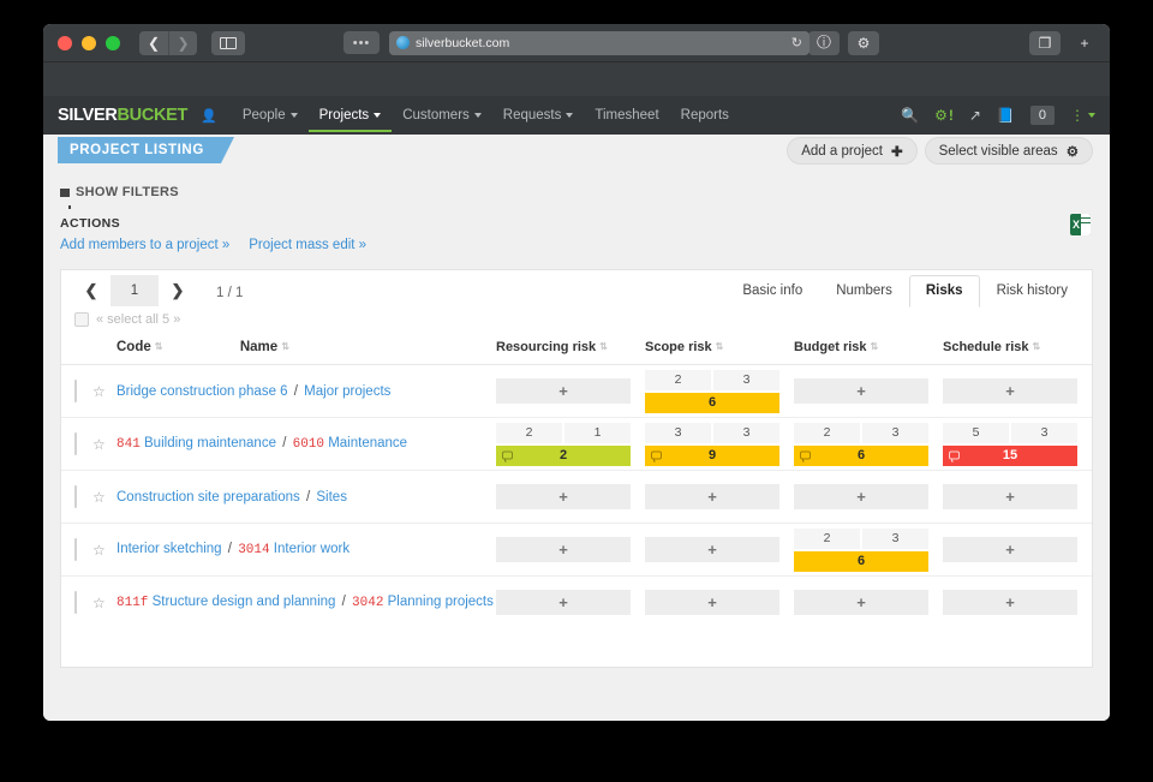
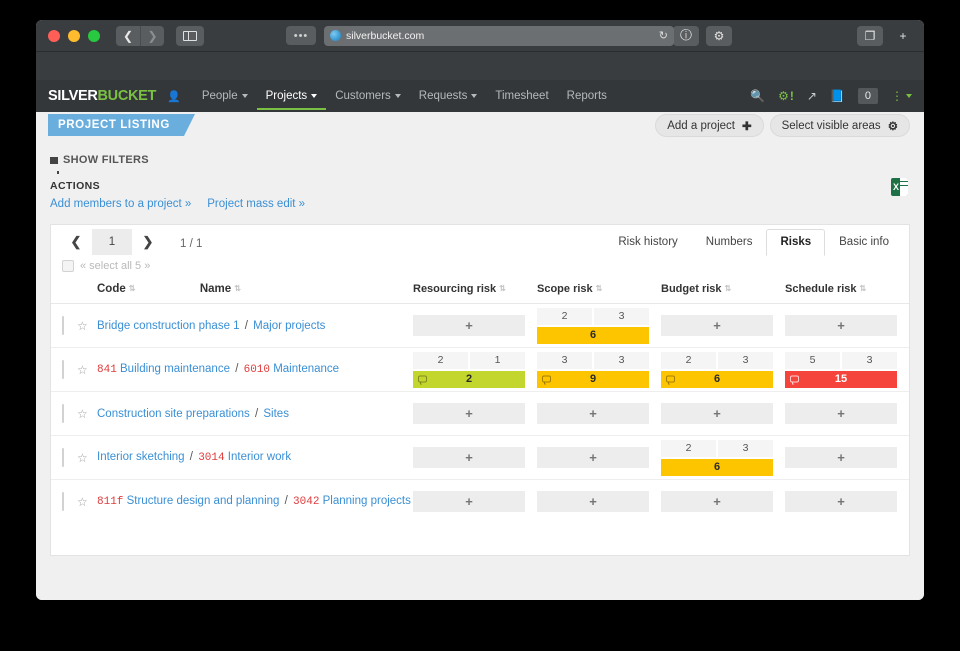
  ❮
  ❯
  •••
  silverbucket.com
  ↻
  ⓘ
  ⚙
  ❐
  +
  SILVERBUCKET
  👤
  People
  Projects
  Customers
  Requests
  Timesheet
  Reports
  🔍
  ⚙
  !
  ↗
  📘
  0
  ⋮
  PROJECT LISTING
  Add a project
  ✚
  Select visible areas
  ⚙
  SHOW FILTERS
  ACTIONS
  Add members to a project »
  Project mass edit »
  X
  ❮
  1
  ❯
  1 / 1
- Basic info
+ Risk history
  Numbers
  Risks
- Risk history
+ Basic info
  « select all 5 »
  		Code ⇅ Name ⇅	Resourcing risk ⇅	Scope risk ⇅	Budget risk ⇅	Schedule risk ⇅
- 	☆	Bridge construction phase 6 / Major projects	+	2 36	+	+
+ 	☆	Bridge construction phase 1 / Major projects	+	2 36	+	+
  	☆	841 Building maintenance / 6010 Maintenance	2 12	3 39	2 36	5 315
  	☆	Construction site preparations / Sites	+	+	+	+
  	☆	Interior sketching / 3014 Interior work	+	+	2 36	+
  	☆	811f Structure design and planning / 3042 Planning projects	+	+	+	+
